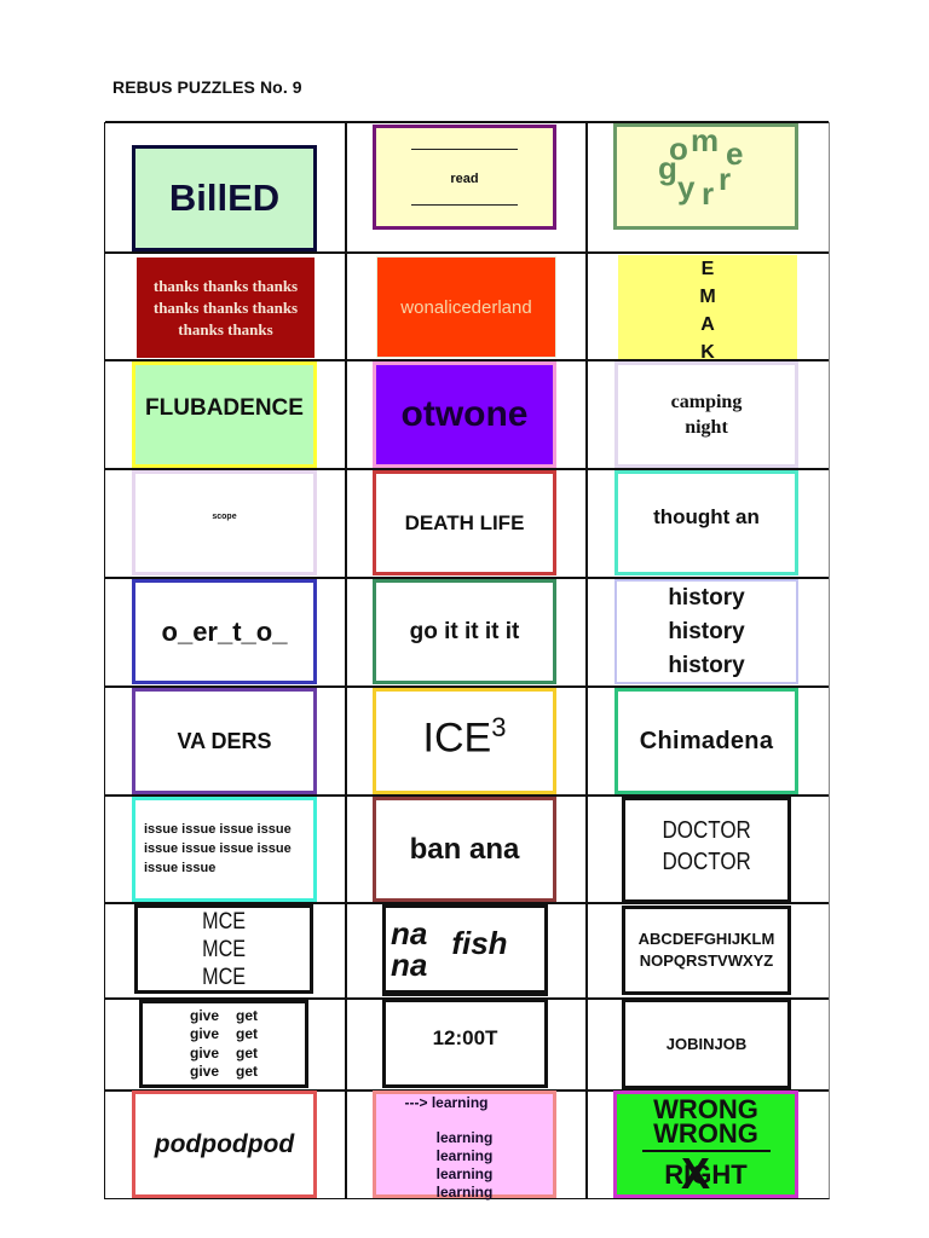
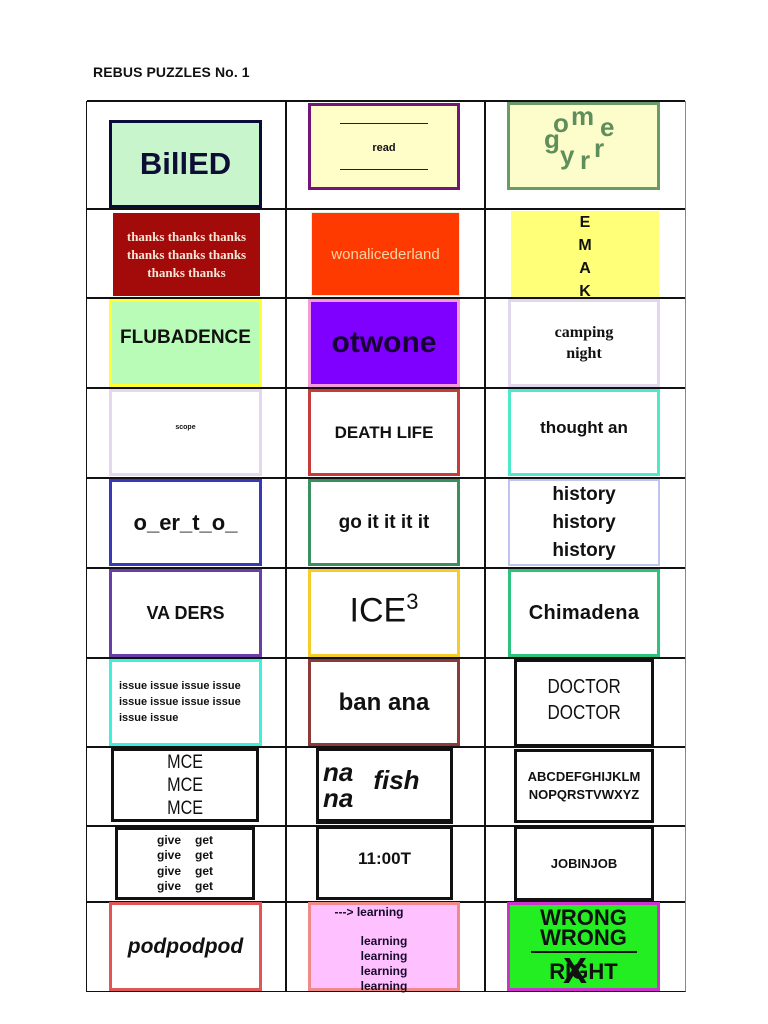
- REBUS PUZZLES No. 9
+ REBUS PUZZLES No. 1
  BillED
  read
  g
  o
  m
  e
  y
  r
  r
  thanks thanks thanks
  thanks thanks thanks
  thanks thanks
  wonalicederland
  E
  M
  A
  K
  FLUBADENCE
  otwone
  camping
  night
  DEATH LIFE
  thought an
  o_er_t_o_
  go it it it it
  history
  history
  history
  VA DERS
  ICE3
  Chimadena
  issue issue issue issue
  issue issue issue issue
  issue issue
  ban ana
  DOCTOR
  DOCTOR
  MCE
  MCE
  MCE
  na
  na
  fish
  ABCDEFGHIJKLM
  NOPQRSTVWXYZ
  give get
  give get
  give get
  give get
- 12:00T
+ 11:00T
  JOBINJOB
  podpodpod
  ---> learning
  learning
  learning
  learning
  learning
  WRONG
  WRONG
  RIGHT
  X
